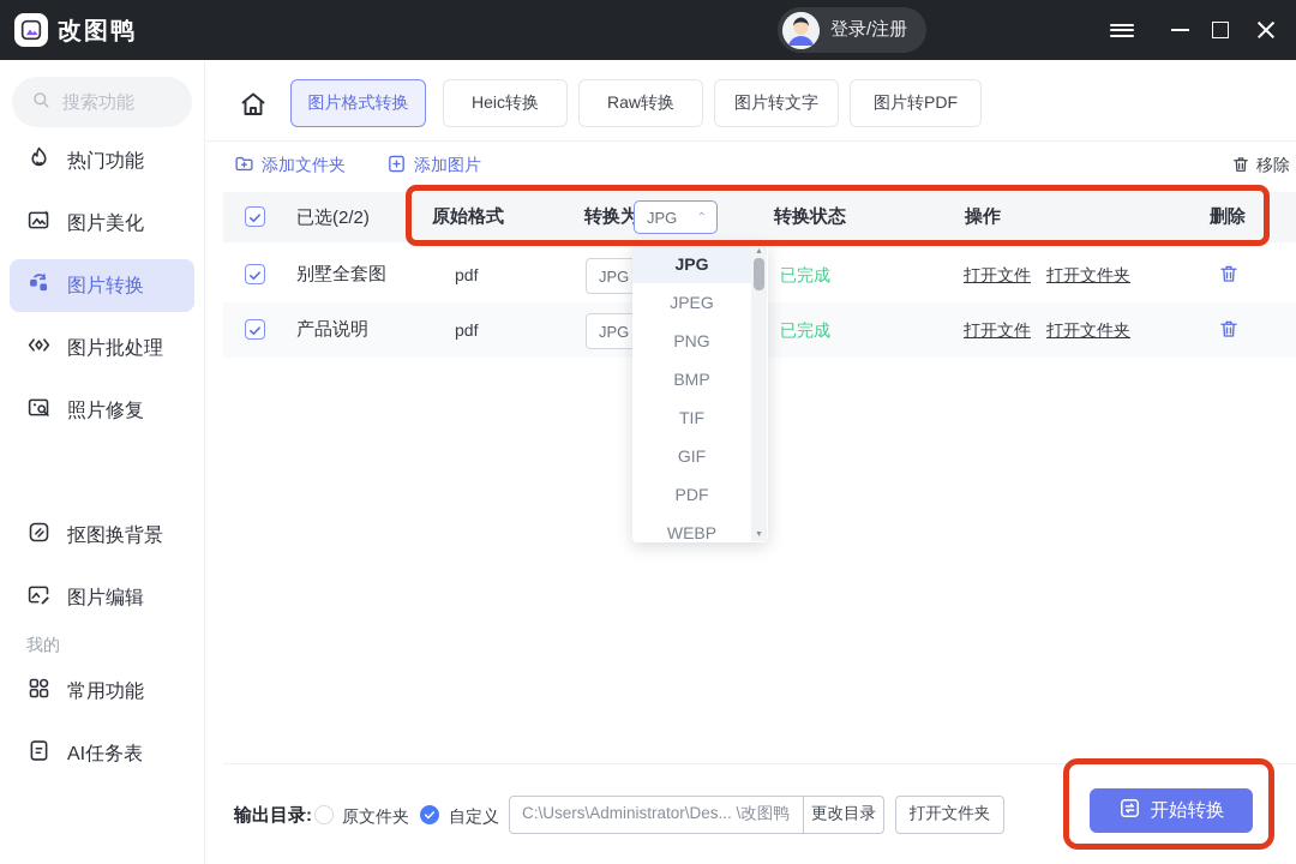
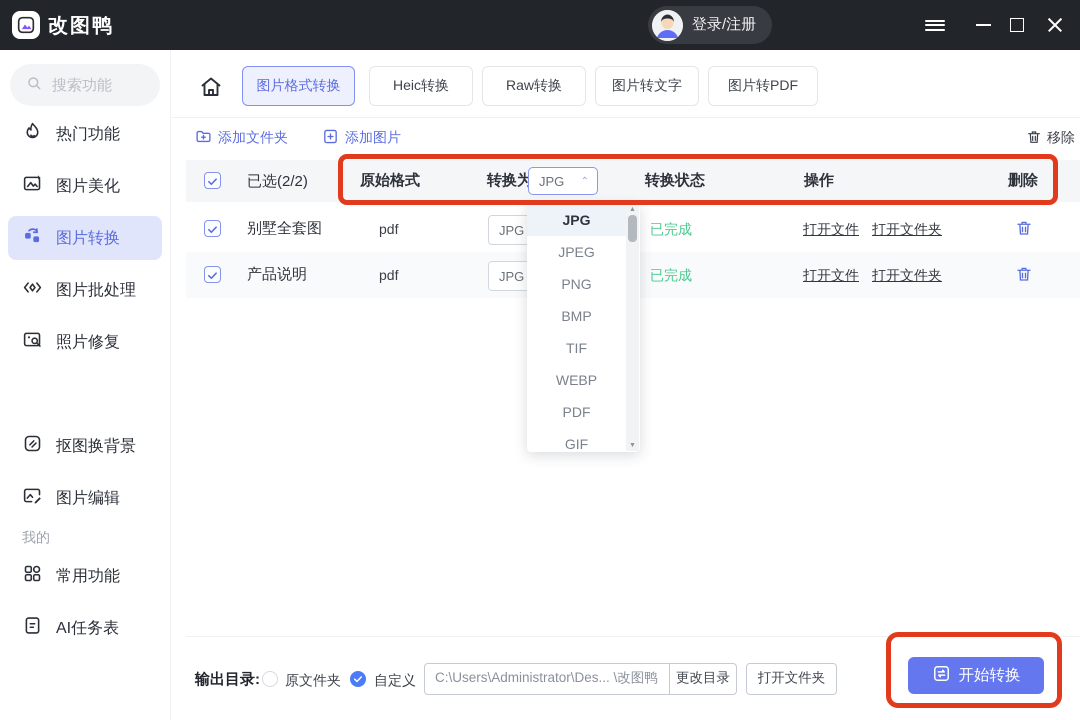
  改图鸭
  登录/注册
  搜索功能
  热门功能
  图片美化
  图片转换
  图片批处理
  照片修复
  抠图换背景
  图片编辑
  我的
  常用功能
  AI任务表
  图片格式转换
  Heic转换
  Raw转换
  图片转文字
  图片转PDF
  添加文件夹
  添加图片
  移除
  已选(2/2)
  原始格式
  转换为
  JPG
  ⌃
  转换状态
  操作
  删除
  别墅全套图
  pdf
  JPG
  已完成
  打开文件
  打开文件夹
  产品说明
  pdf
  JPG
  已完成
  打开文件
  打开文件夹
  JPG
  JPEG
  PNG
  BMP
  TIF
- GIF
+ WEBP
  PDF
- WEBP
+ GIF
  输出目录:
  原文件夹
  自定义
  C:\Users\Administrator\Des... \改图鸭
  更改目录
  打开文件夹
  开始转换
